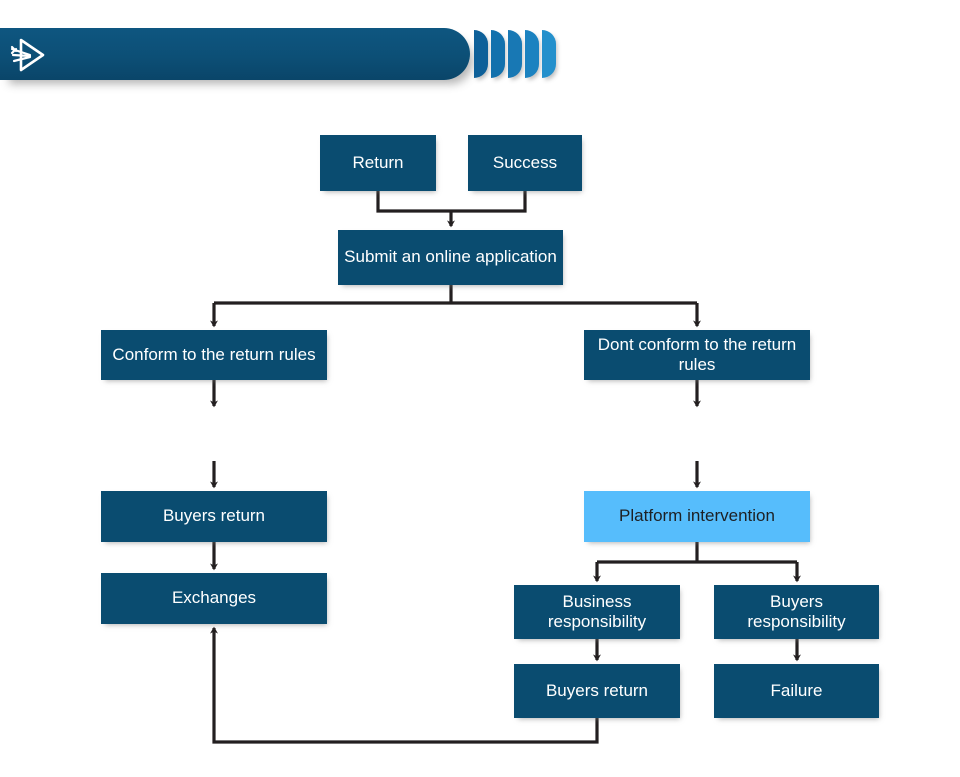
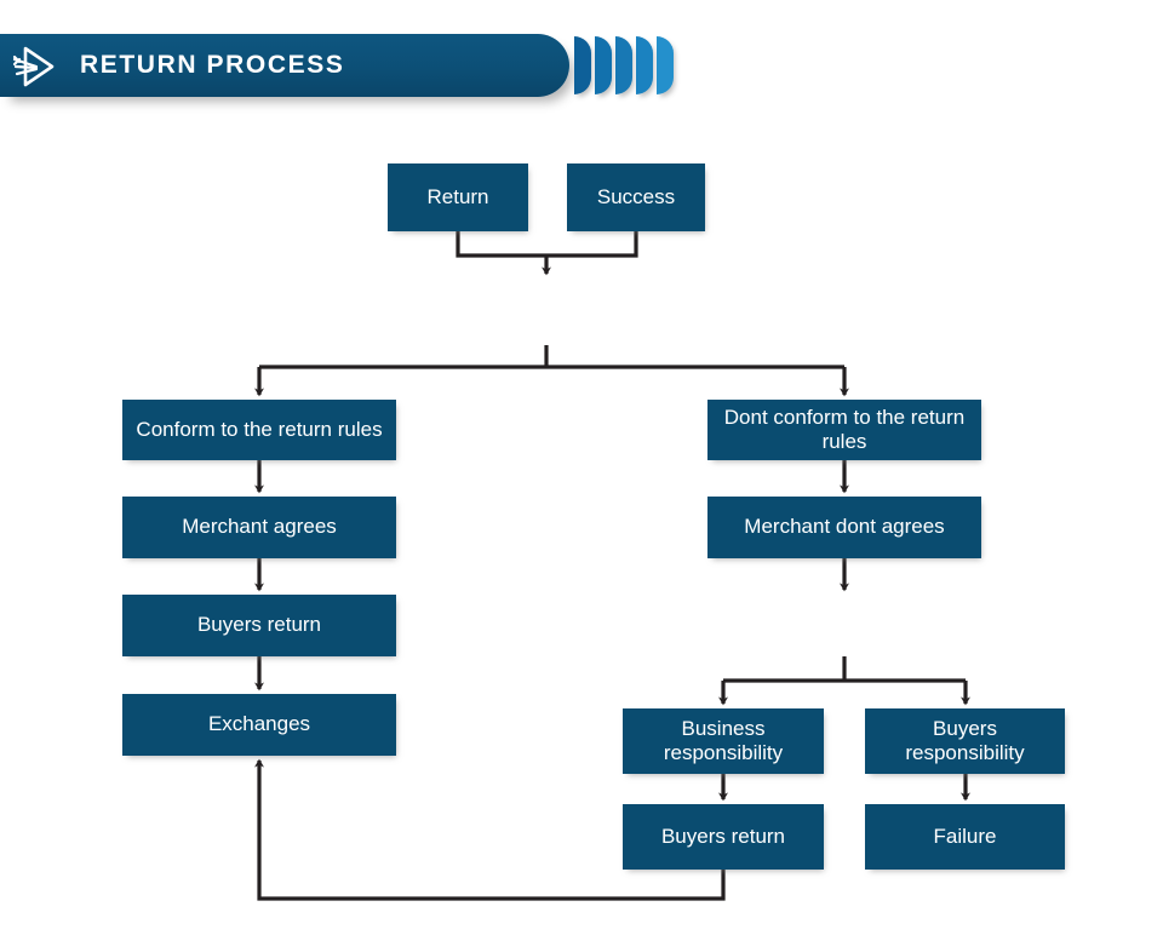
+ RETURN PROCESS
  Return
  Success
- Submit an online application
  Conform to the return rules
  Dont conform to the return rules
+ Merchant agrees
+ Merchant dont agrees
  Buyers return
- Platform intervention
  Exchanges
  Business responsibility
  Buyers responsibility
  Buyers return
  Failure
